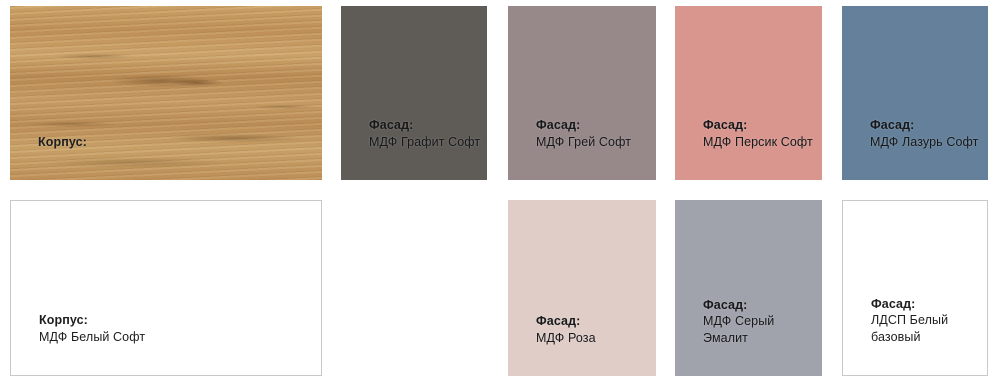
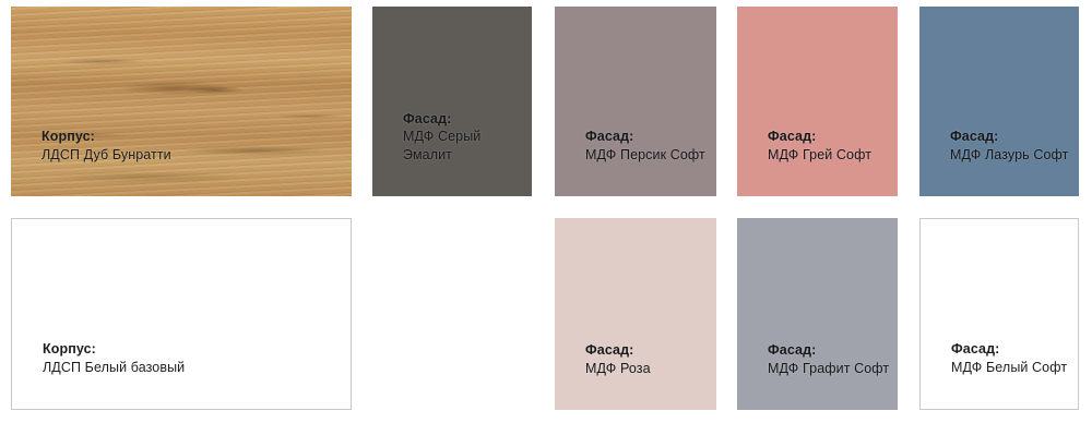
  Корпус:
+ ЛДСП Дуб Бунратти
  Фасад:
- МДФ Графит Софт
+ МДФ Серый Эмалит
  Фасад:
- МДФ Грей Софт
+ МДФ Персик Софт
  Фасад:
- МДФ Персик Софт
+ МДФ Грей Софт
  Фасад:
  МДФ Лазурь Софт
  Корпус:
- МДФ Белый Софт
+ ЛДСП Белый базовый
  Фасад:
  МДФ Роза
  Фасад:
- МДФ Серый Эмалит
+ МДФ Графит Софт
  Фасад:
- ЛДСП Белый базовый
+ МДФ Белый Софт
